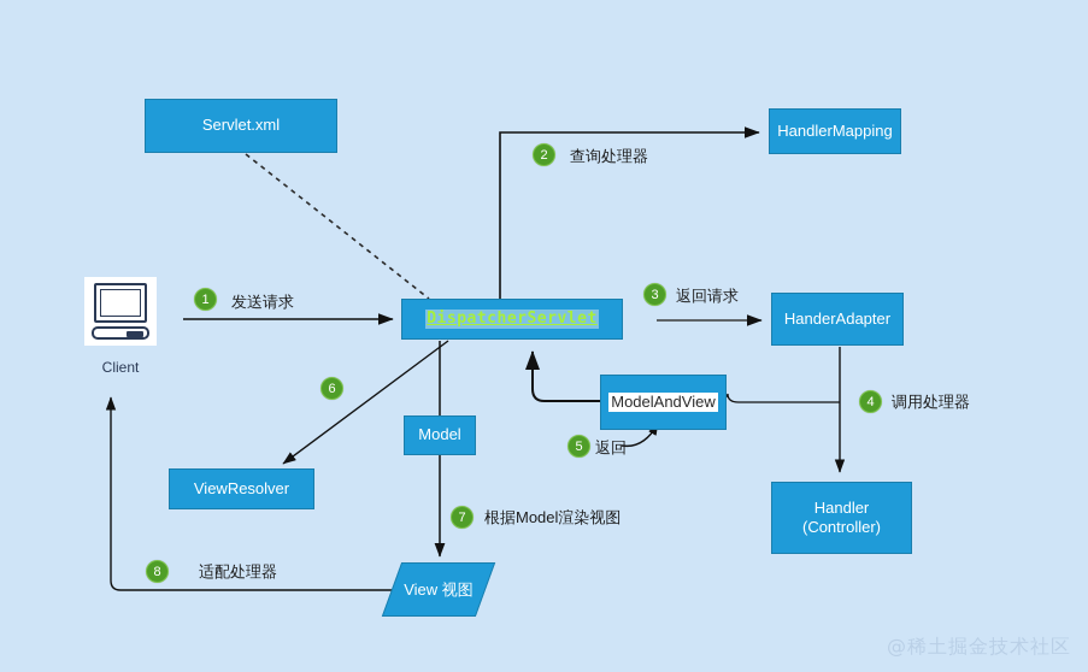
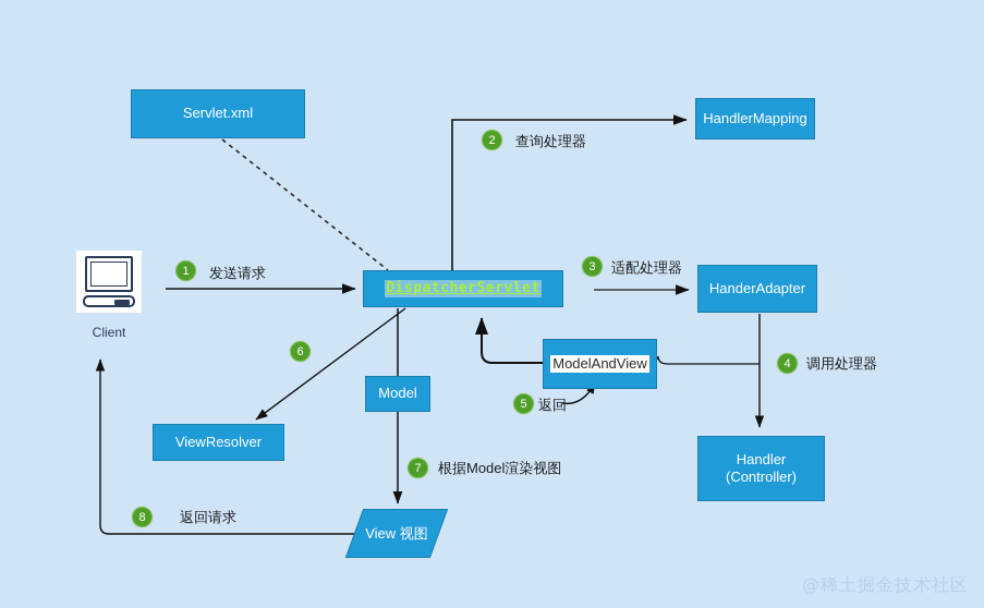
  Servlet.xml
  DispatcherServlet
  HandlerMapping
  HanderAdapter
  Handler
  (Controller)
  ModelAndView
  ViewResolver
  Model
  View 视图
  Client
  1
  2
  3
  4
  5
  6
  7
  8
  发送请求
  查询处理器
- 返回请求
+ 适配处理器
  调用处理器
  返回
  根据Model渲染视图
- 适配处理器
+ 返回请求
